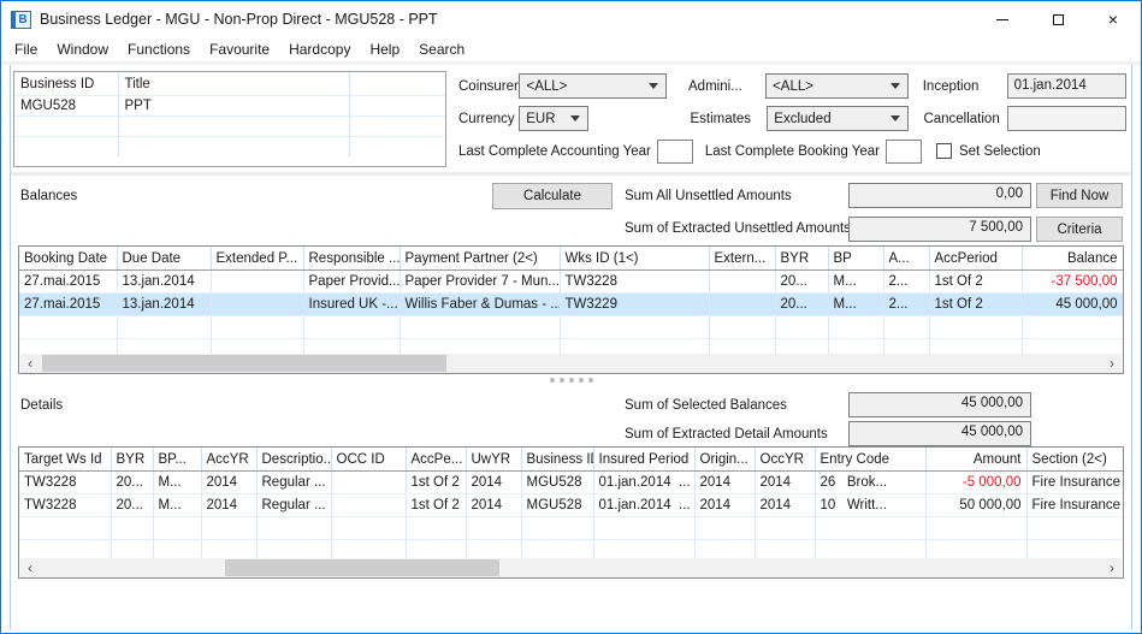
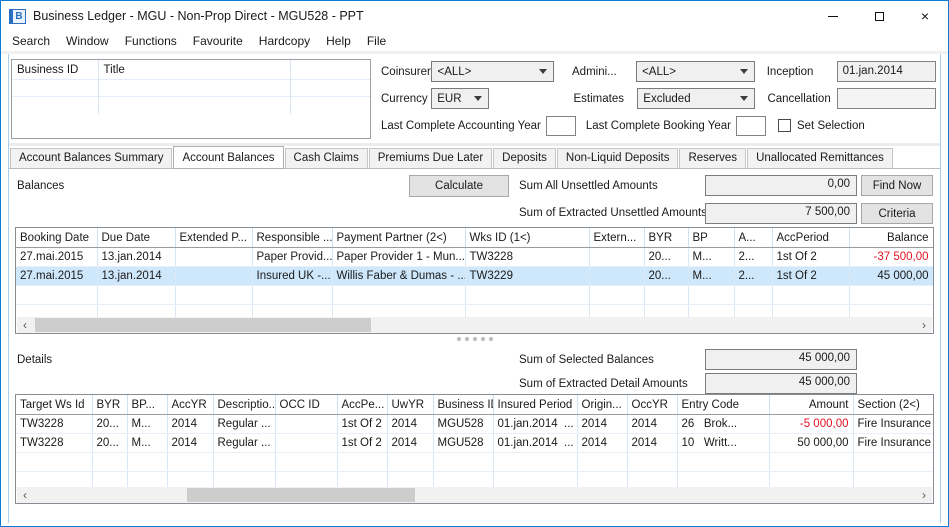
  B
  Business Ledger - MGU - Non-Prop Direct - MGU528 - PPT
  ×
- File
+ Search
  Window
  Functions
  Favourite
  Hardcopy
  Help
- Search
+ File
  Business ID	Title
- MGU528	PPT
  Coinsurer
  <ALL>
  Admini...
  <ALL>
  Inception
  01.jan.2014
  Currency
  EUR
  Estimates
  Excluded
  Cancellation
  Last Complete Accounting Year
  Last Complete Booking Year
  Set Selection
+ Account Balances Summary
+ Account Balances
+ Cash Claims
+ Premiums Due Later
+ Deposits
+ Non-Liquid Deposits
+ Reserves
+ Unallocated Remittances
  Balances
  Calculate
  Sum All Unsettled Amounts
  0,00
  Find Now
  Sum of Extracted Unsettled Amount
  7 500,00
  Criteria
  Booking Date	Due Date	Extended P...	Responsible ...	Payment Partner (2<)	Wks ID (1<)	Extern...	BYR	BP	A...	AccPeriod	Balance
- 27.mai.2015	13.jan.2014		Paper Provid...	Paper Provider 7 - Mun...	TW3228		20...	M...	2...	1st Of 2	-37 500,00
+ 27.mai.2015	13.jan.2014		Paper Provid...	Paper Provider 1 - Mun...	TW3228		20...	M...	2...	1st Of 2	-37 500,00
  27.mai.2015	13.jan.2014		Insured UK -...	Willis Faber & Dumas - ..	TW3229		20...	M...	2...	1st Of 2	45 000,00
  ‹
  ›
  Details
  Sum of Selected Balances
  45 000,00
  Sum of Extracted Detail Amounts
  45 000,00
  Target Ws Id	BYR	BP...	AccYR	Descriptio..	OCC ID	AccPe...	UwYR	Business I	Insured Period	Origin...	OccYR	Entry Code	Amount	Section (2<)
  TW3228	20...	M...	2014	Regular ...		1st Of 2	2014	MGU528	01.jan.2014 ...	2014	2014	26 Brok...	-5 000,00	Fire Insurance
  TW3228	20...	M...	2014	Regular ...		1st Of 2	2014	MGU528	01.jan.2014 ...	2014	2014	10 Writt...	50 000,00	Fire Insurance
  ‹
  ›
